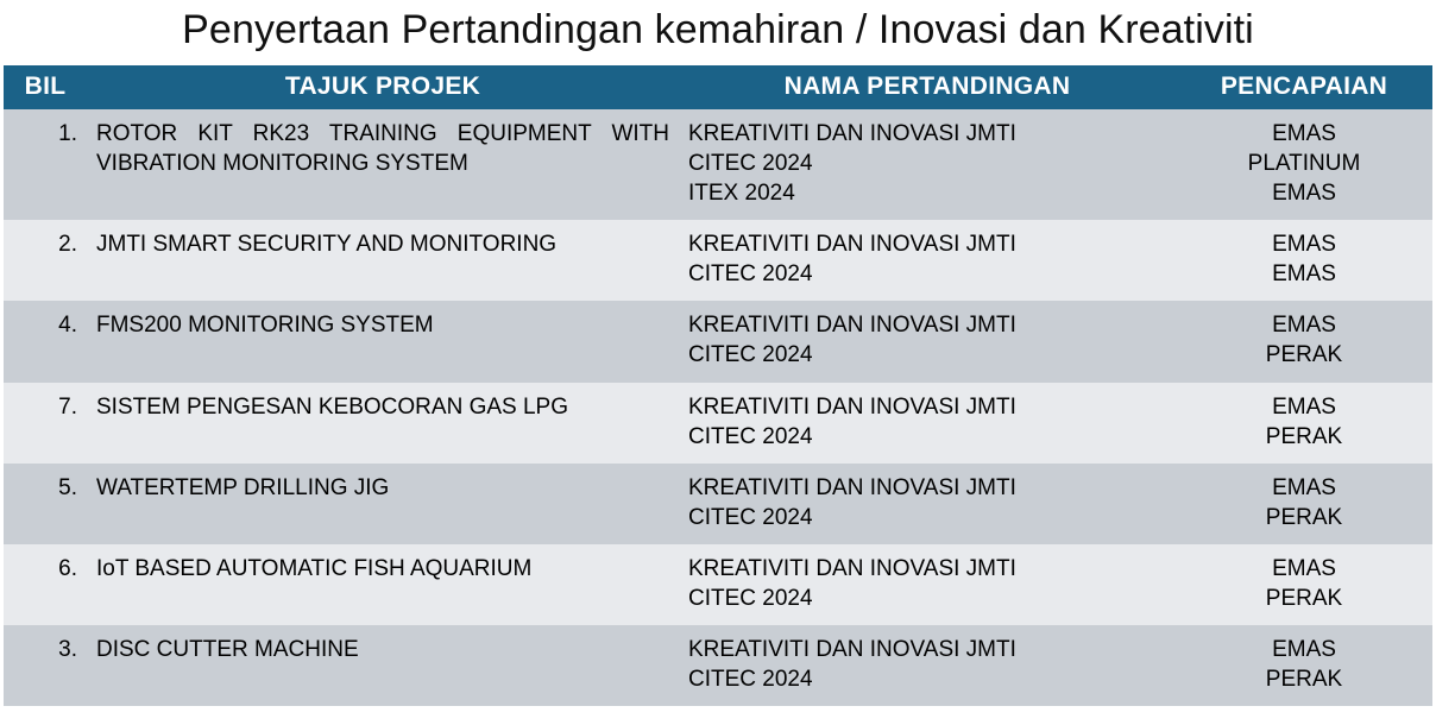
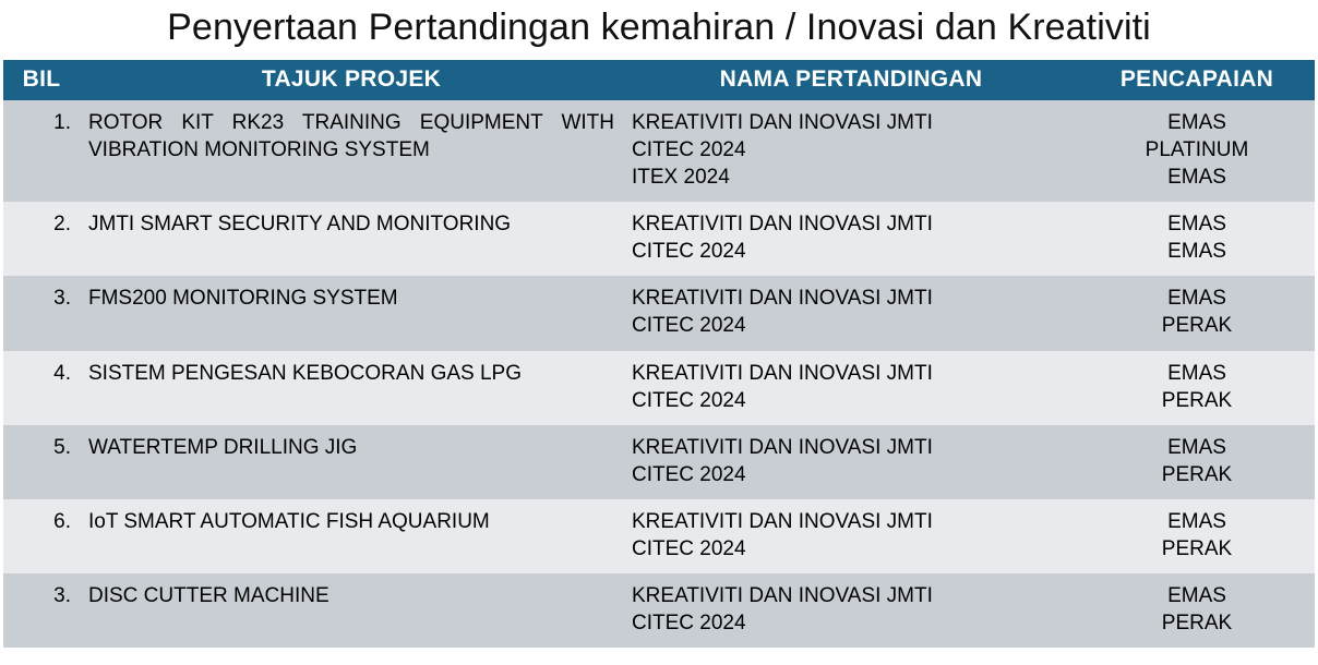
  Penyertaan Pertandingan kemahiran / Inovasi dan Kreativiti
  BIL	TAJUK PROJEK	NAMA PERTANDINGAN	PENCAPAIAN
  1.	ROTOR KIT RK23 TRAINING EQUIPMENT WITH VIBRATION MONITORING SYSTEM	KREATIVITI DAN INOVASI JMTICITEC 2024ITEX 2024	EMASPLATINUMEMAS
  2.	JMTI SMART SECURITY AND MONITORING	KREATIVITI DAN INOVASI JMTICITEC 2024	EMASEMAS
- 4.	FMS200 MONITORING SYSTEM	KREATIVITI DAN INOVASI JMTICITEC 2024	EMASPERAK
+ 3.	FMS200 MONITORING SYSTEM	KREATIVITI DAN INOVASI JMTICITEC 2024	EMASPERAK
- 7.	SISTEM PENGESAN KEBOCORAN GAS LPG	KREATIVITI DAN INOVASI JMTICITEC 2024	EMASPERAK
+ 4.	SISTEM PENGESAN KEBOCORAN GAS LPG	KREATIVITI DAN INOVASI JMTICITEC 2024	EMASPERAK
  5.	WATERTEMP DRILLING JIG	KREATIVITI DAN INOVASI JMTICITEC 2024	EMASPERAK
- 6.	IoT BASED AUTOMATIC FISH AQUARIUM	KREATIVITI DAN INOVASI JMTICITEC 2024	EMASPERAK
+ 6.	IoT SMART AUTOMATIC FISH AQUARIUM	KREATIVITI DAN INOVASI JMTICITEC 2024	EMASPERAK
  3.	DISC CUTTER MACHINE	KREATIVITI DAN INOVASI JMTICITEC 2024	EMASPERAK
